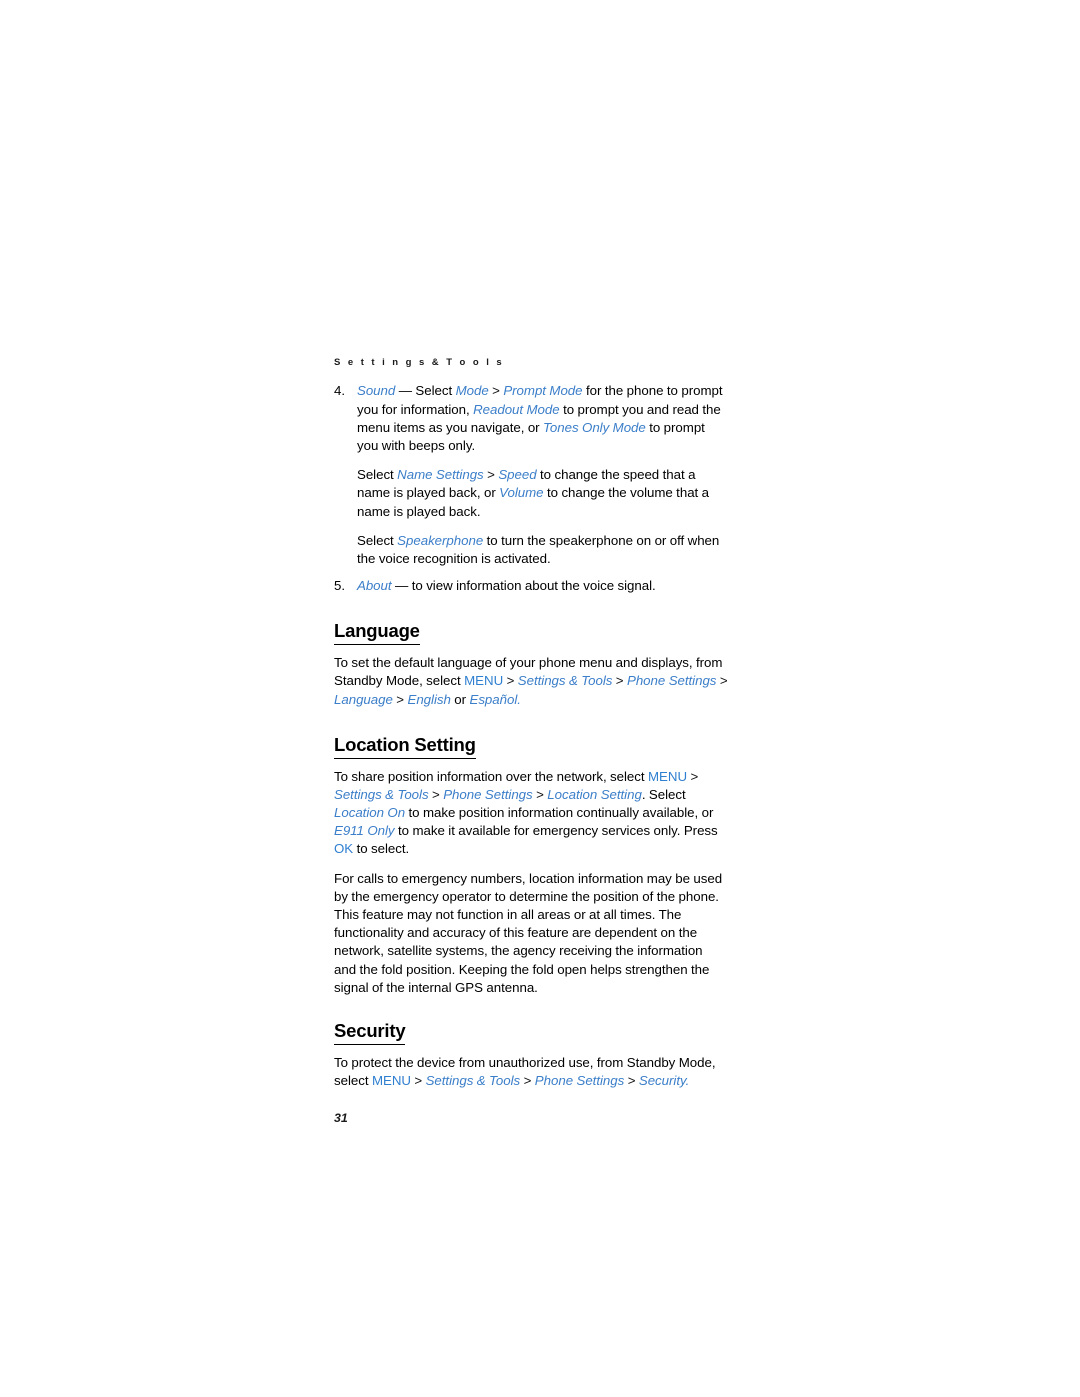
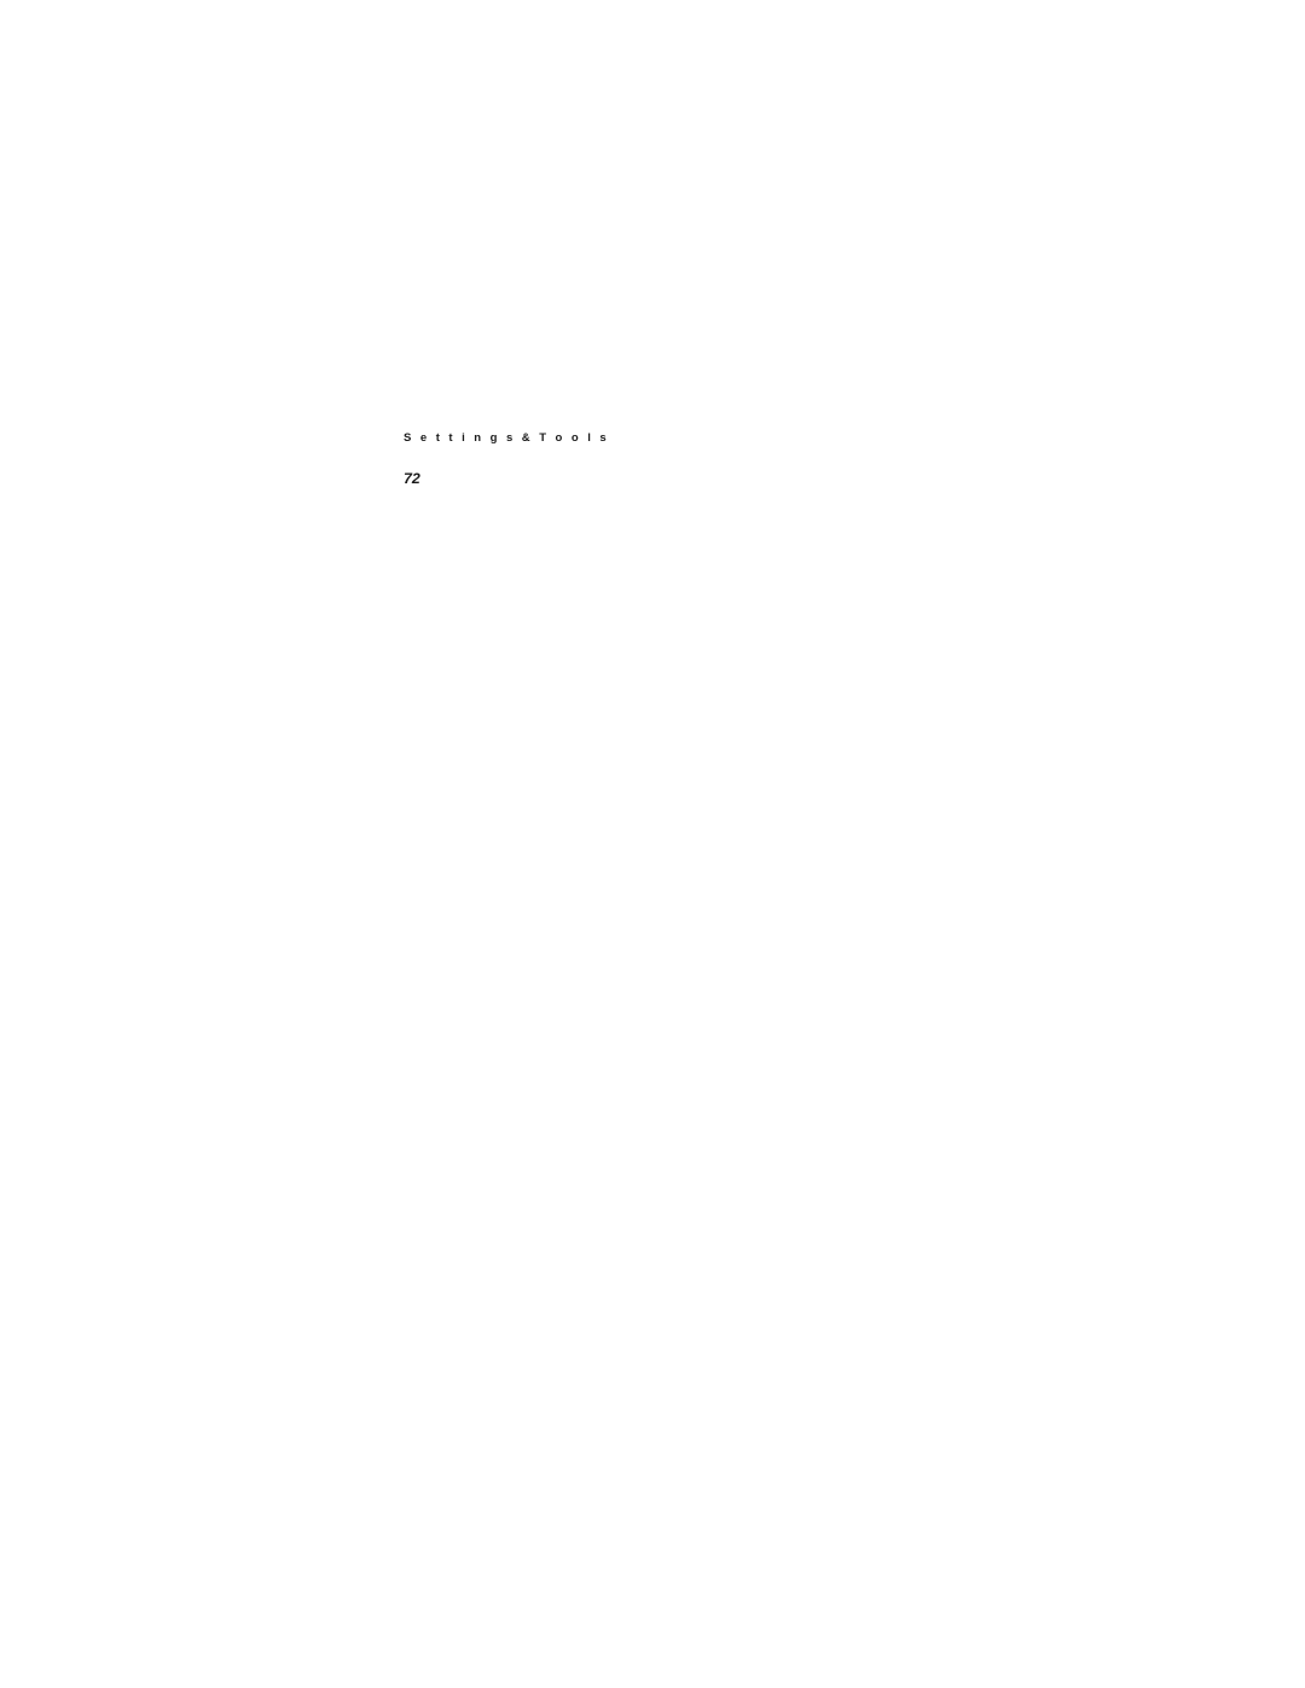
  S e t t i n g s & T o o l s
- 4.
- Sound — Select Mode > Prompt Mode for the phone to prompt you for information, Readout Mode to prompt you and read the menu items as you navigate, or Tones Only Mode to prompt you with beeps only.
- Select Name Settings > Speed to change the speed that a name is played back, or Volume to change the volume that a name is played back.
- Select Speakerphone to turn the speakerphone on or off when the voice recognition is activated.
- 5.
- About — to view information about the voice signal.
- Language
- To set the default language of your phone menu and displays, from Standby Mode, select MENU > Settings & Tools > Phone Settings > Language > English or Español.
- Location Setting
- To share position information over the network, select MENU > Settings & Tools > Phone Settings > Location Setting. Select Location On to make position information continually available, or E911 Only to make it available for emergency services only. Press OK to select.
- For calls to emergency numbers, location information may be used by the emergency operator to determine the position of the phone. This feature may not function in all areas or at all times. The functionality and accuracy of this feature are dependent on the network, satellite systems, the agency receiving the information and the fold position. Keeping the fold open helps strengthen the signal of the internal GPS antenna.
- Security
- To protect the device from unauthorized use, from Standby Mode, select MENU > Settings & Tools > Phone Settings > Security.
- 31
+ 72
